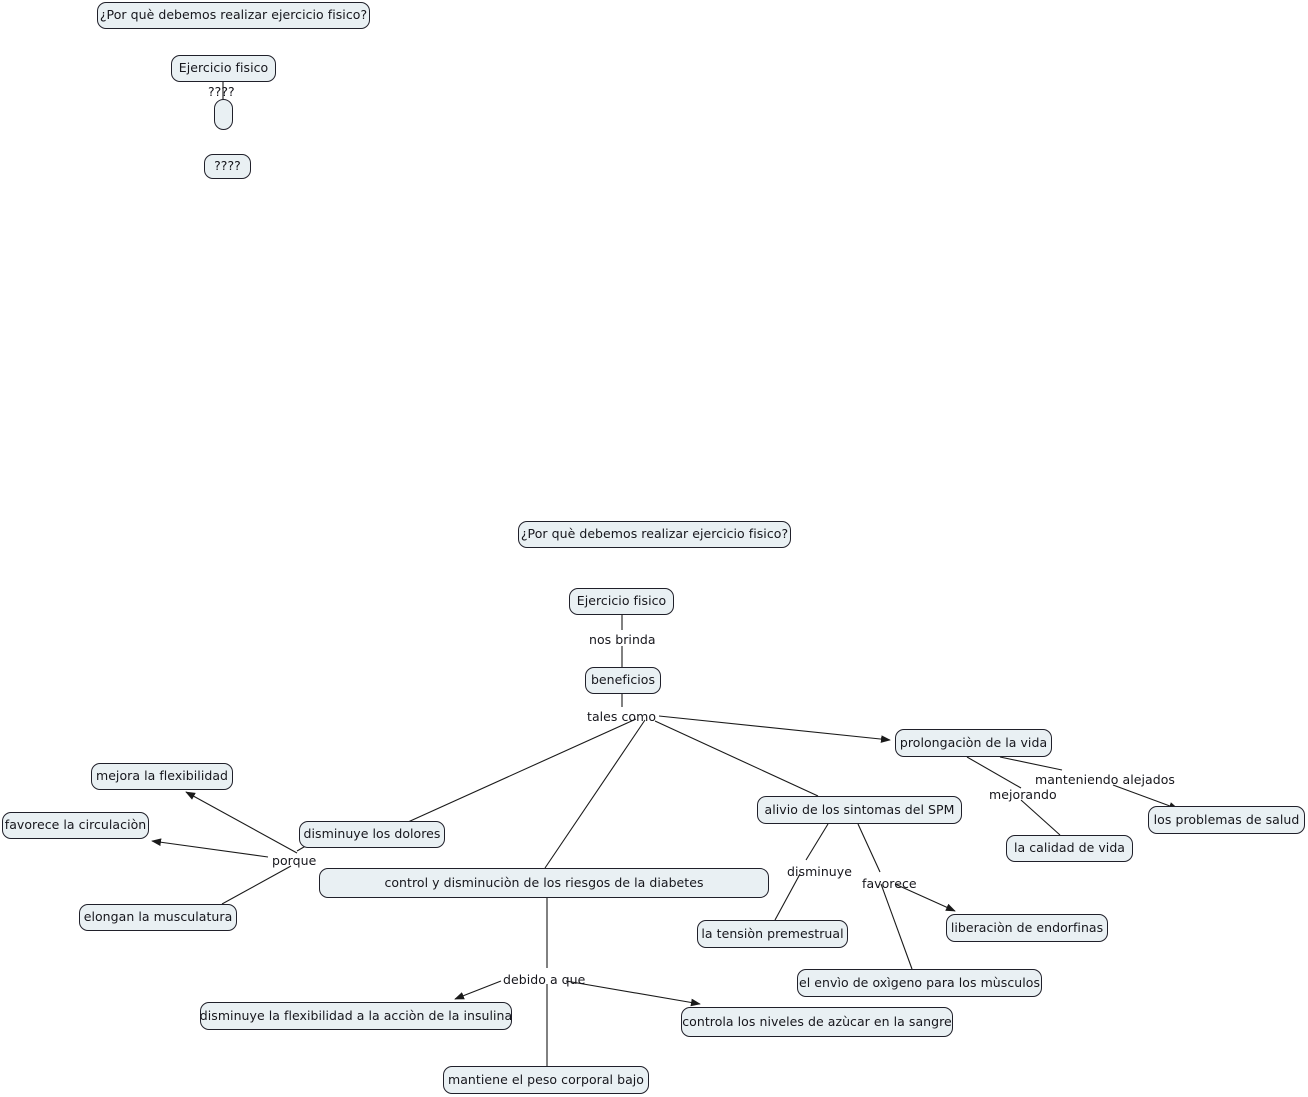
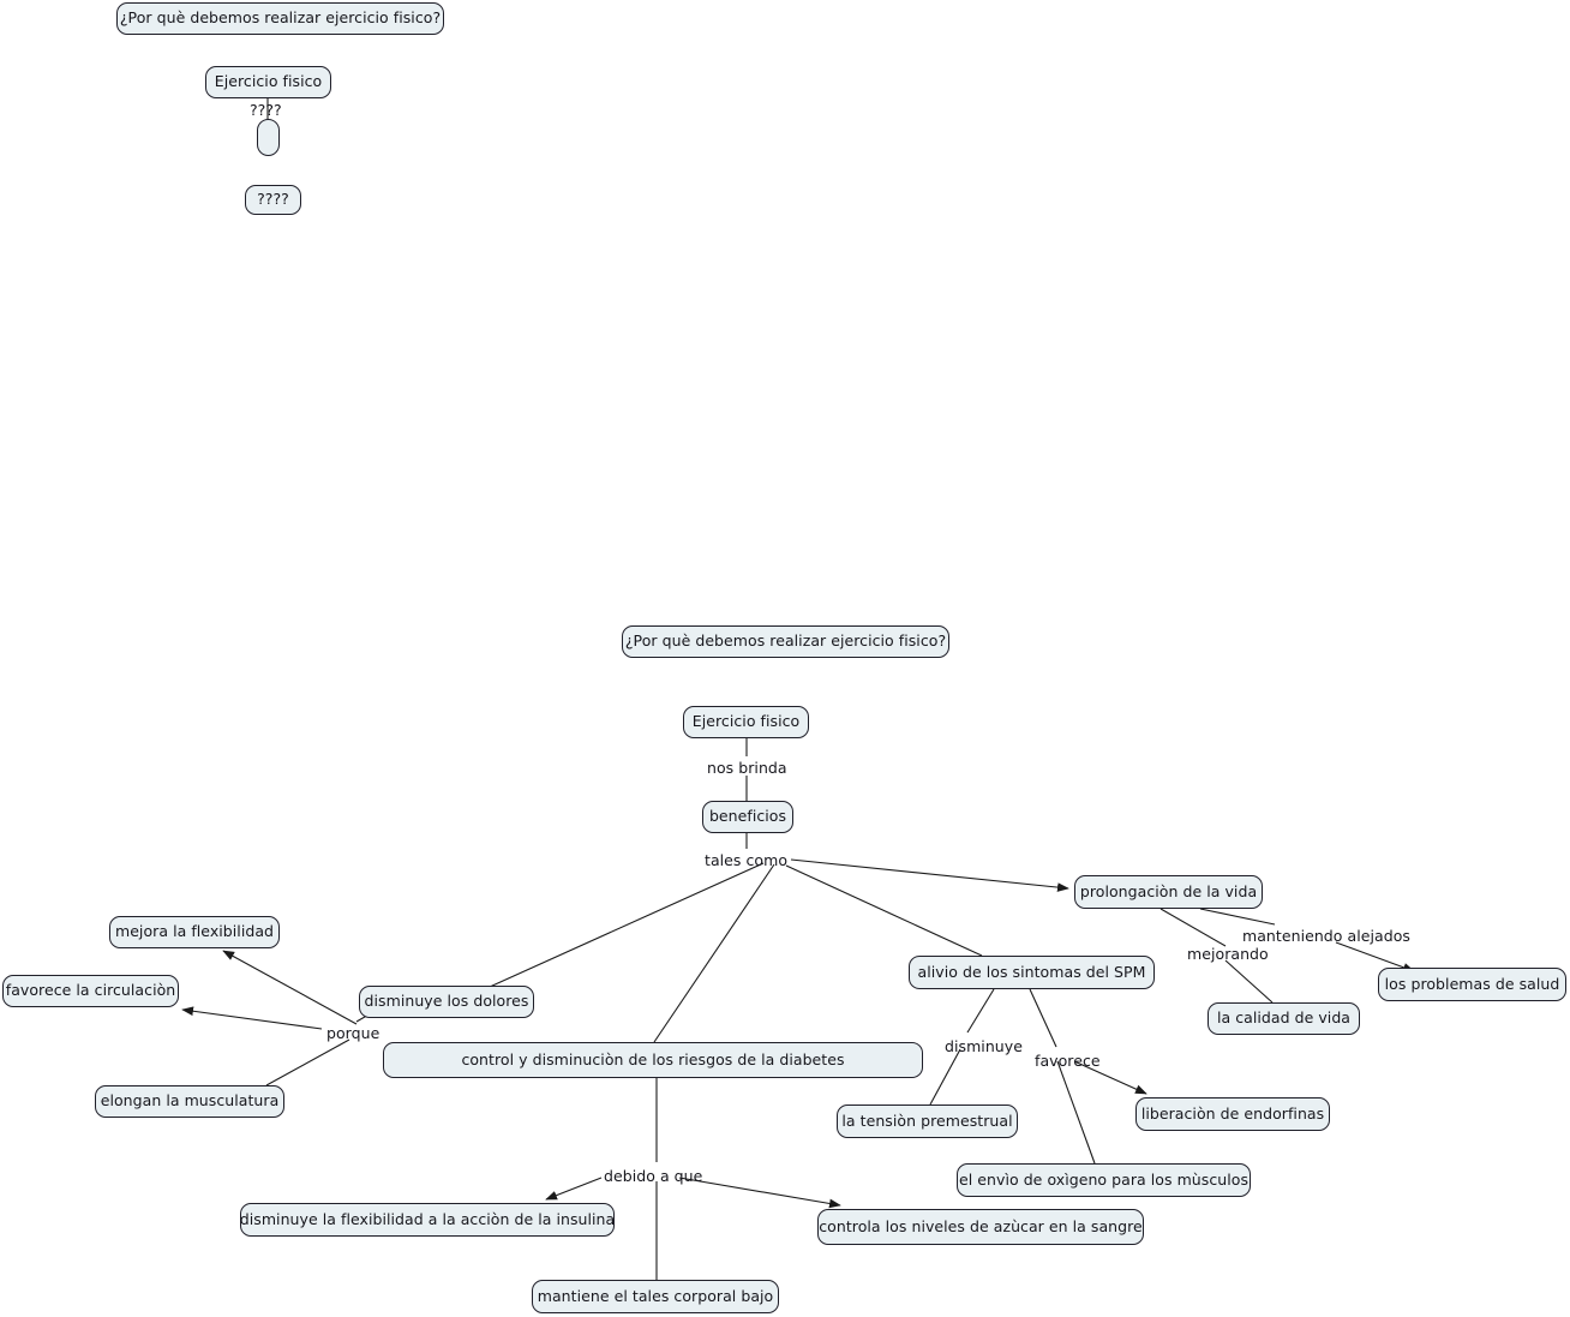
  ¿Por què debemos realizar ejercicio fisico?
  Ejercicio fisico
  ????
  ????
  ¿Por què debemos realizar ejercicio fisico?
  Ejercicio fisico
  beneficios
  prolongaciòn de la vida
  mejora la flexibilidad
  favorece la circulaciòn
  alivio de los sintomas del SPM
  los problemas de salud
  disminuye los dolores
  la calidad de vida
  control y disminuciòn de los riesgos de la diabetes
  elongan la musculatura
  la tensiòn premestrual
  liberaciòn de endorfinas
  el envìo de oxìgeno para los mùsculos
  controla los niveles de azùcar en la sangre
  disminuye la flexibilidad a la acciòn de la insulina
- mantiene el peso corporal bajo
+ mantiene el tales corporal bajo
  nos brinda
  tales como
  porque
  manteniendo alejados
  mejorando
  disminuye
  favorece
  debido a que
